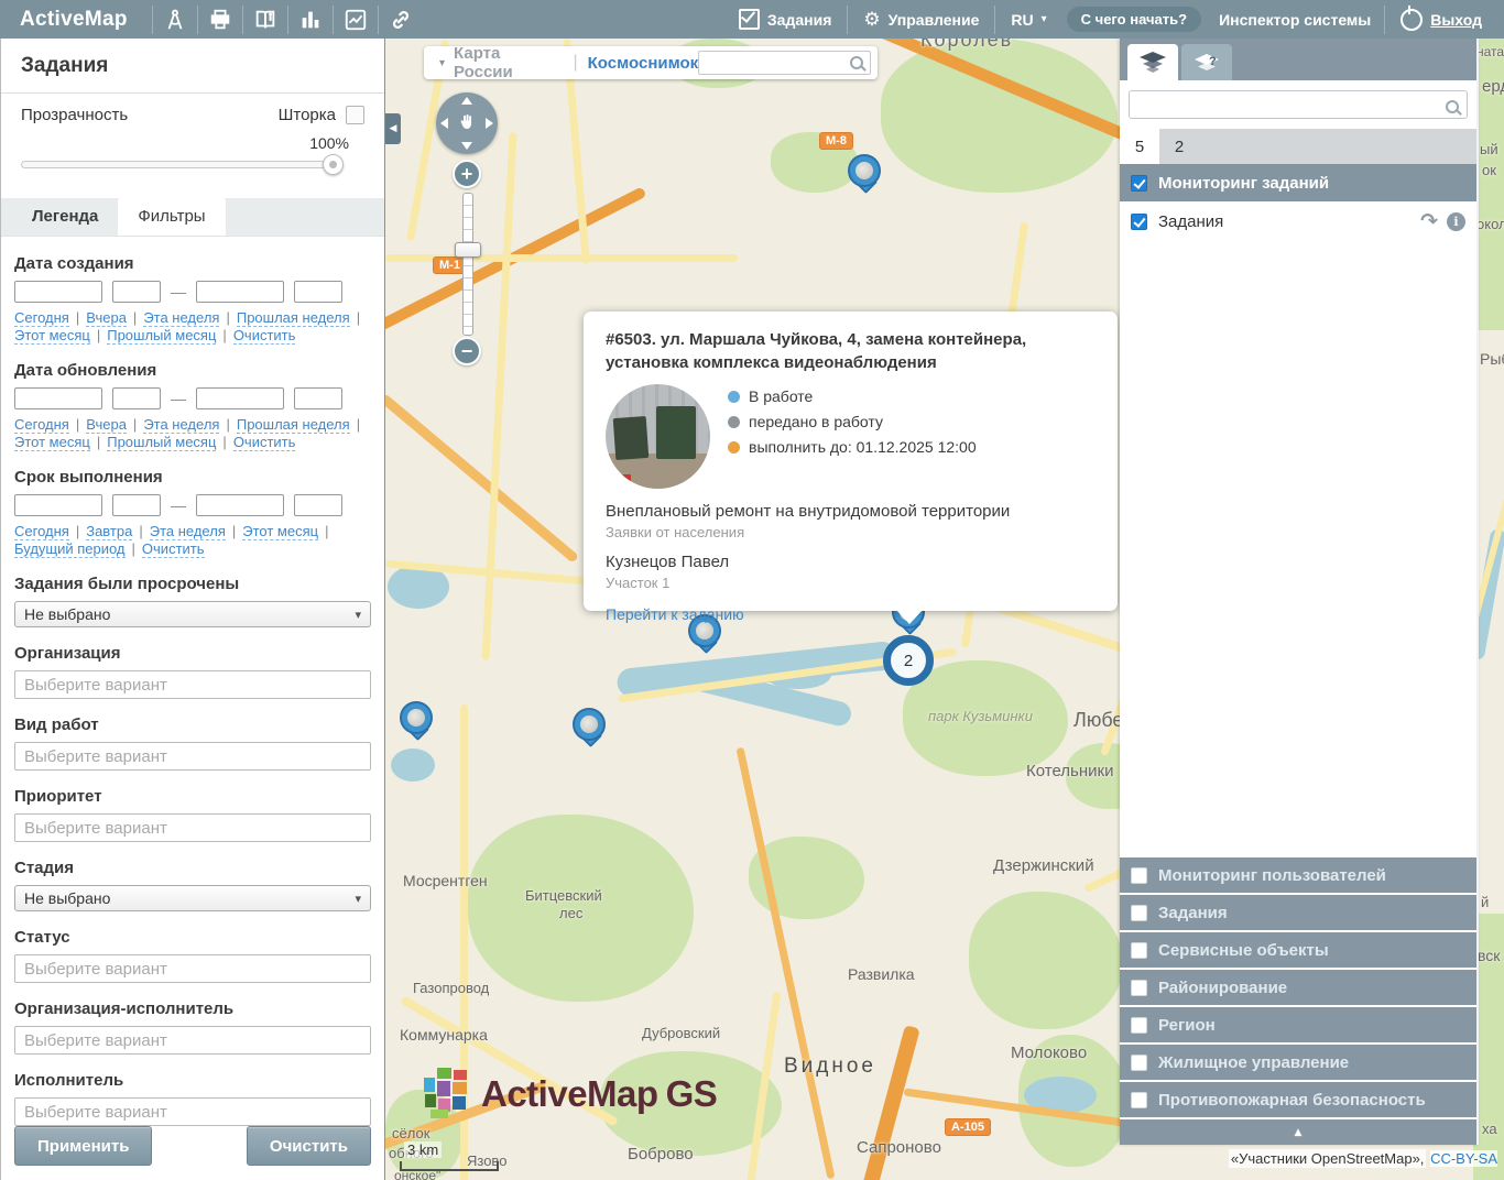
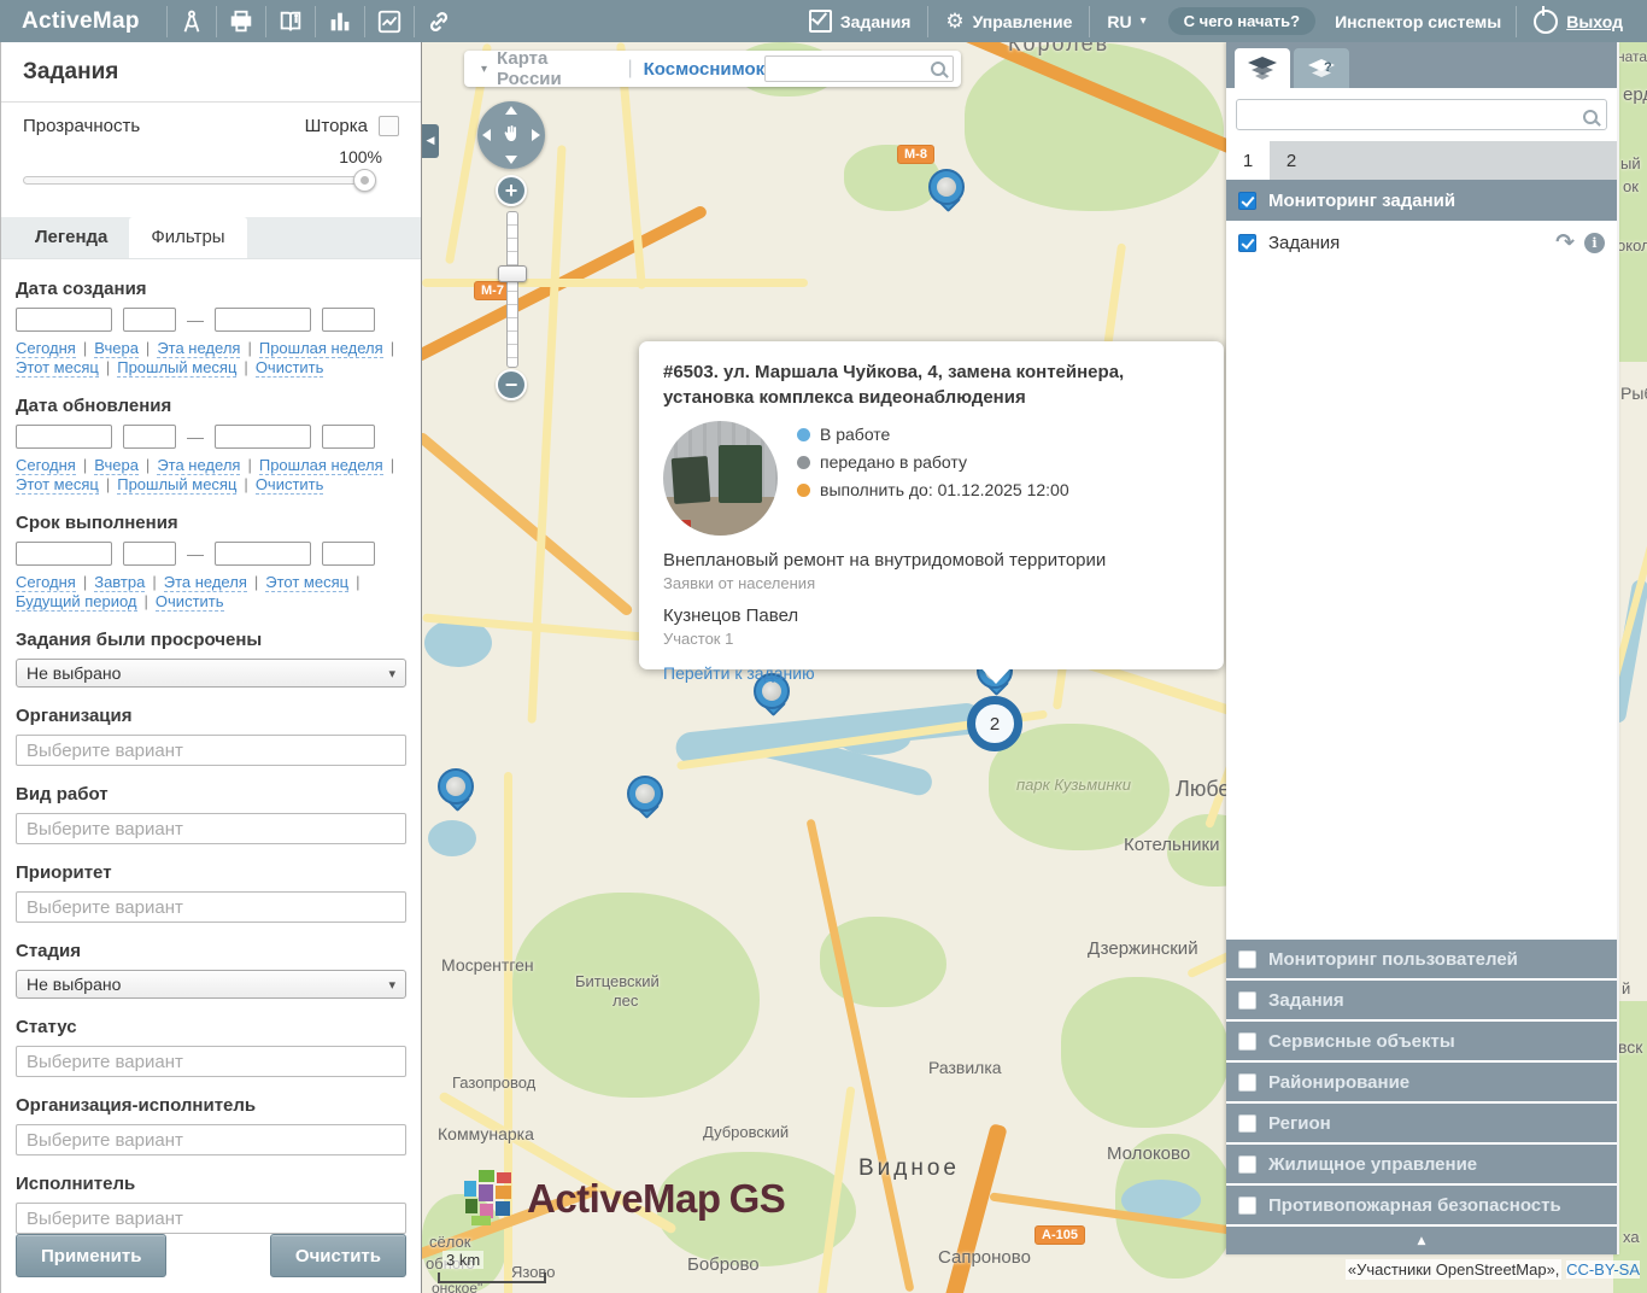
  ActiveMap
  Задания
  ⚙
  Управление
  RU
  ▾
  С чего начать?
  Инспектор системы
  Выход
  Задания
  Прозрачность
  Шторка
  100%
  Легенда
  Фильтры
  Дата создания
  —
  Сегодня | Вчера | Эта неделя | Прошлая неделя |Этот месяц | Прошлый месяц | Очистить
  Дата обновления
  —
  Сегодня | Вчера | Эта неделя | Прошлая неделя |Этот месяц | Прошлый месяц | Очистить
  Срок выполнения
  —
  Сегодня | Завтра | Эта неделя | Этот месяц |Будущий период | Очистить
  Задания были просрочены
  Не выбрано
  ▾
  Организация
  Выберите вариант
  Вид работ
  Выберите вариант
  Приоритет
  Выберите вариант
  Стадия
  Не выбрано
  ▾
  Статус
  Выберите вариант
  Организация-исполнитель
  Выберите вариант
  Исполнитель
  Выберите вариант
  Применить
  Очистить
  Королёв
  Мосрентген
  Битцевский
  лес
  Газопровод
  Коммунарка
  Развилка
  Дубровский
  Видное
  Молоково
  Сапроново
  Боброво
  Дзержинский
  Котельники
  парк Кузьминки
  Любе
  сёлок
  обного
  Язово
  онское"
  ната
  ый
  ок
  окол
  й
  вск
  ха
  М-8
- М-1
+ М-7
  А-105
  ▾
  Карта России
  |
  Космоснимок
  ◀
  +
  −
  2
  #6503. ул. Маршала Чуйкова, 4, замена контейнера, установка комплекса видеонаблюдения
  В работе
  передано в работу
  выполнить до: 01.12.2025 12:00
  Внеплановый ремонт на внутридомовой территории
  Заявки от населения
  Кузнецов Павел
  Участок 1
  Перейти к заданию
  ActiveMap
  GS
  3 km
  «Участники OpenStreetMap», CC-BY-SA
  ?
- 5
+ 1
  2
  Мониторинг заданий
  Задания
  ↷
  i
  Мониторинг пользователей
  Задания
  Сервисные объекты
  Районирование
  Регион
  Жилищное управление
  Противопожарная безопасность
  ▲
